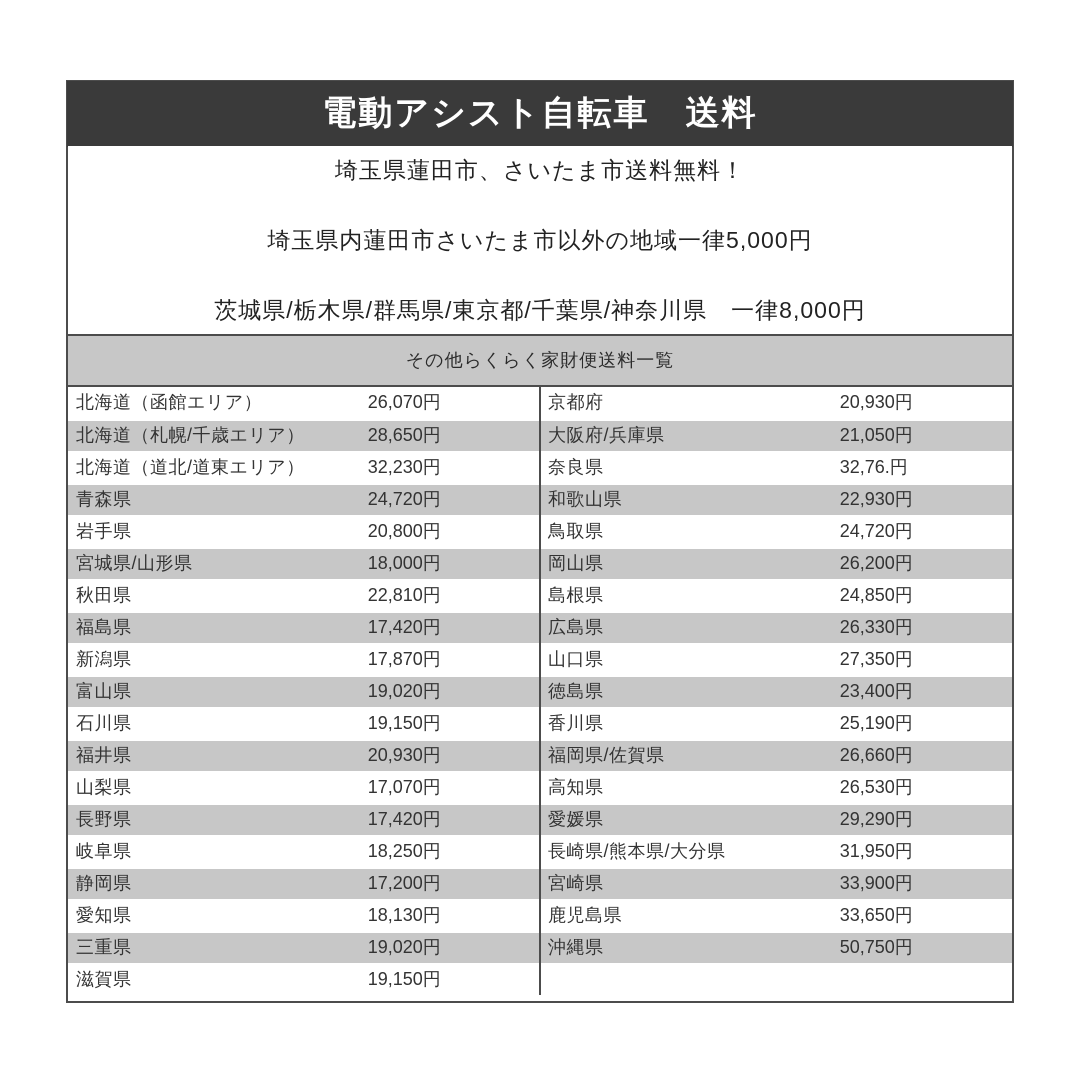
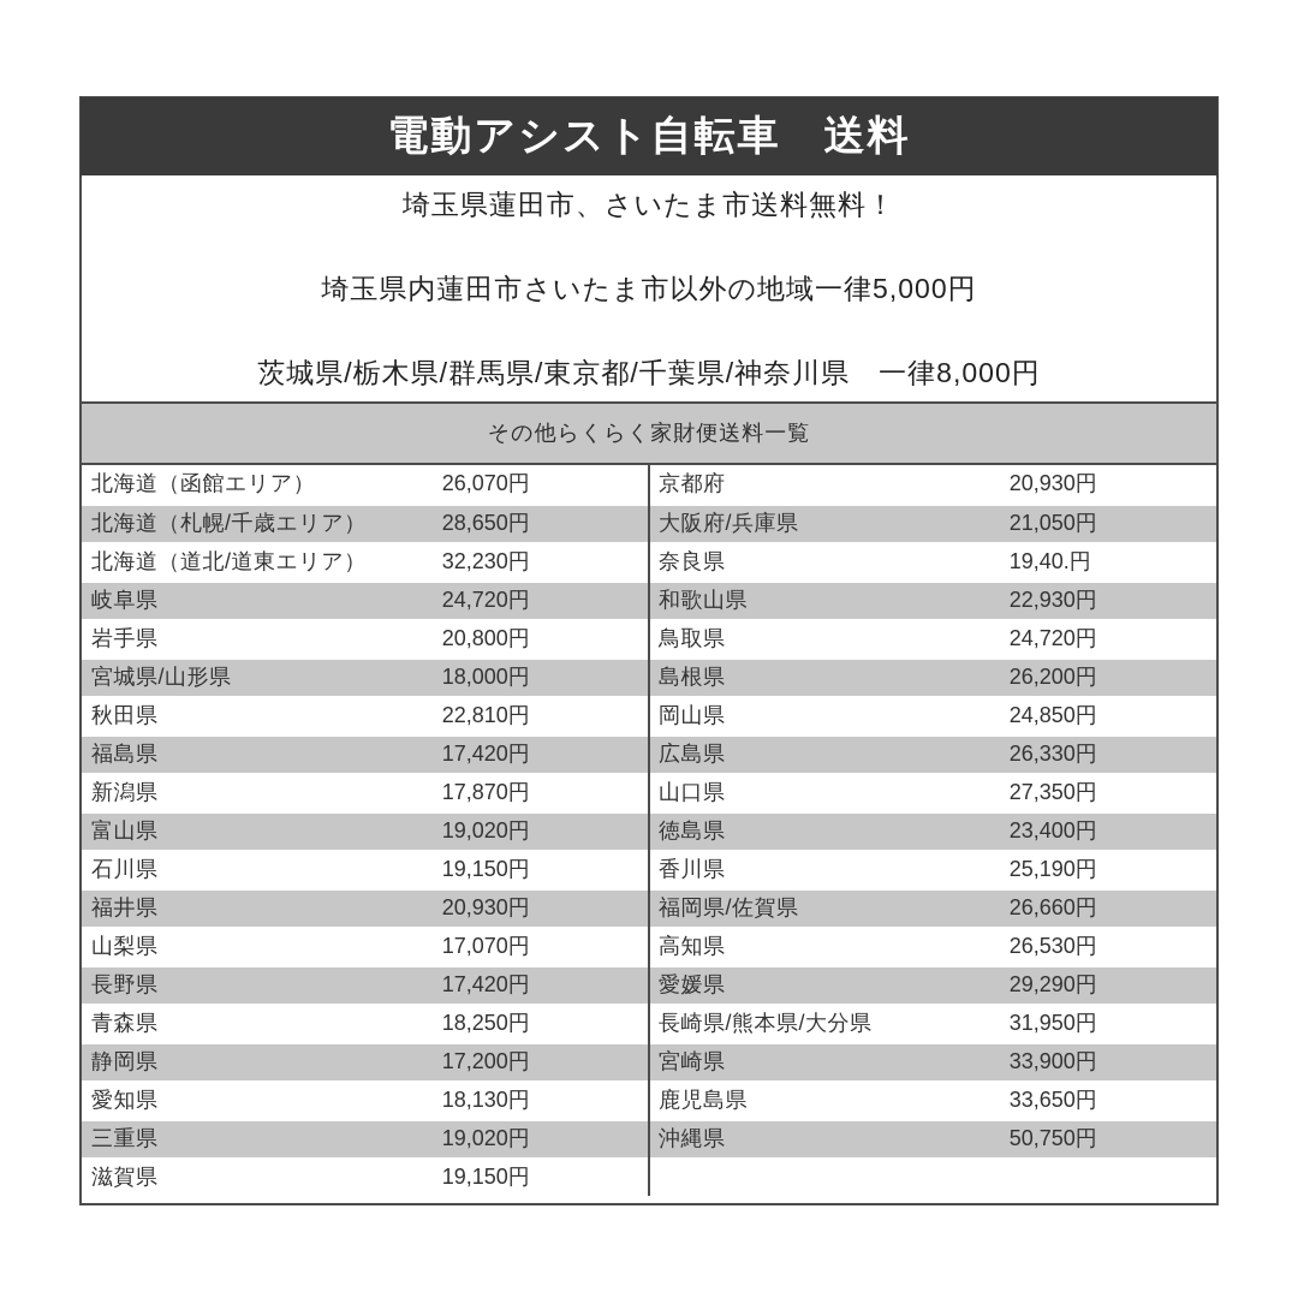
  電動アシスト自転車 送料
  埼玉県蓮田市、さいたま市送料無料！
  埼玉県内蓮田市さいたま市以外の地域一律5,000円
  茨城県/栃木県/群馬県/東京都/千葉県/神奈川県 一律8,000円
  その他らくらく家財便送料一覧
  北海道（函館エリア）
  26,070円
  京都府
  20,930円
  北海道（札幌/千歳エリア）
  28,650円
  大阪府/兵庫県
  21,050円
  北海道（道北/道東エリア）
  32,230円
  奈良県
- 32,76.円
+ 19,40.円
- 青森県
+ 岐阜県
  24,720円
  和歌山県
  22,930円
  岩手県
  20,800円
  鳥取県
  24,720円
  宮城県/山形県
  18,000円
- 岡山県
+ 島根県
  26,200円
  秋田県
  22,810円
- 島根県
+ 岡山県
  24,850円
  福島県
  17,420円
  広島県
  26,330円
  新潟県
  17,870円
  山口県
  27,350円
  富山県
  19,020円
  徳島県
  23,400円
  石川県
  19,150円
  香川県
  25,190円
  福井県
  20,930円
  福岡県/佐賀県
  26,660円
  山梨県
  17,070円
  高知県
  26,530円
  長野県
  17,420円
  愛媛県
  29,290円
- 岐阜県
+ 青森県
  18,250円
  長崎県/熊本県/大分県
  31,950円
  静岡県
  17,200円
  宮崎県
  33,900円
  愛知県
  18,130円
  鹿児島県
  33,650円
  三重県
  19,020円
  沖縄県
  50,750円
  滋賀県
  19,150円
